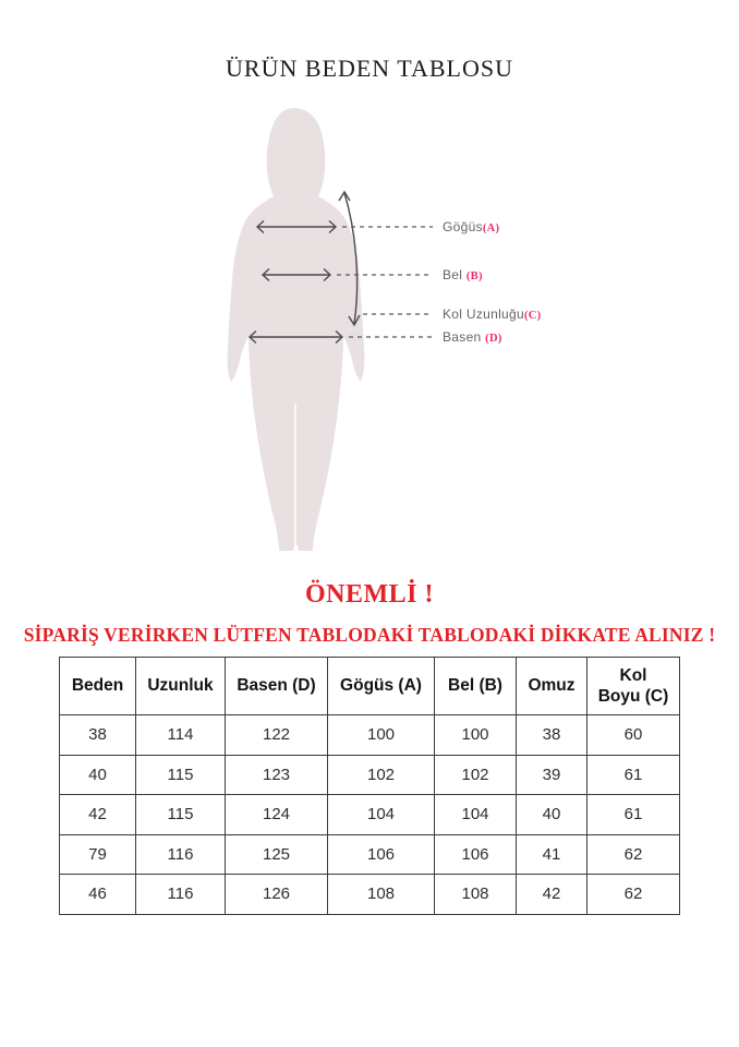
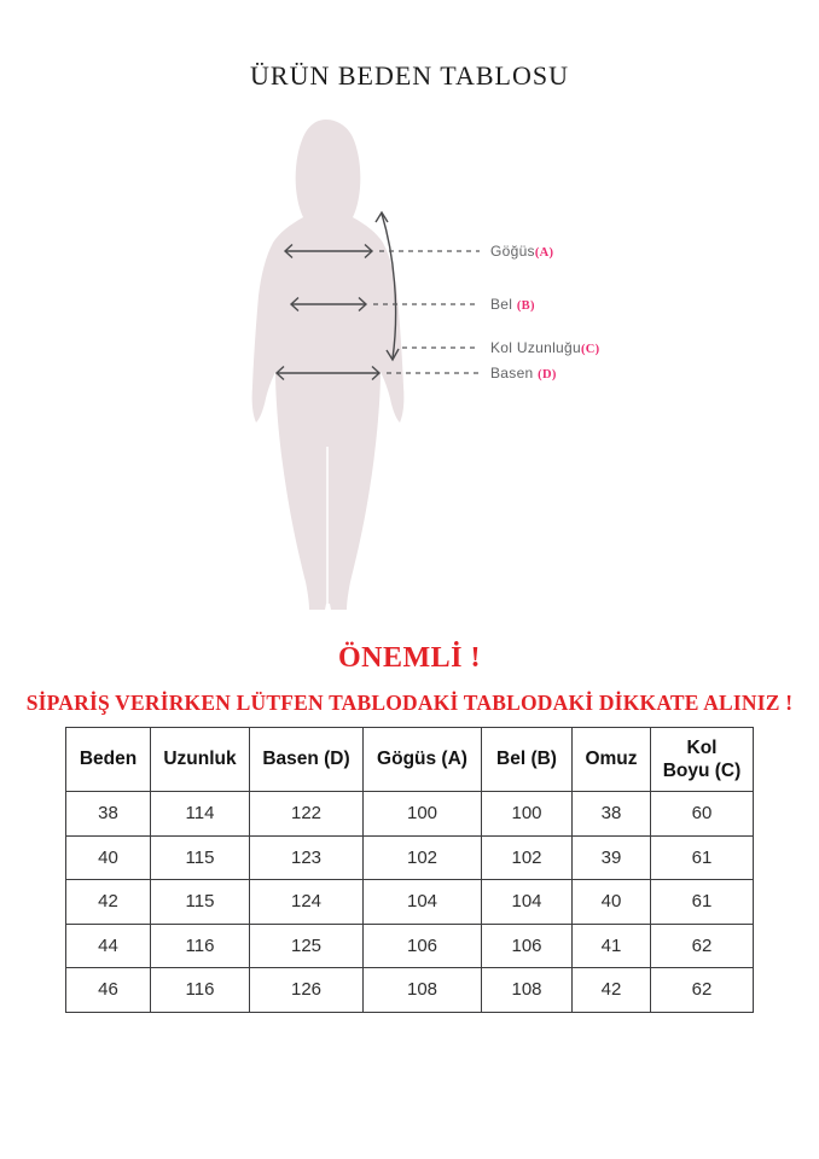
  ÜRÜN BEDEN TABLOSU
  Göğüs(A)
  Bel (B)
  Kol Uzunluğu(C)
  Basen (D)
  ÖNEMLİ !
  SİPARİŞ VERİRKEN LÜTFEN TABLODAKİ TABLODAKİ DİKKATE ALINIZ !
  Beden	Uzunluk	Basen (D)	Gögüs (A)	Bel (B)	Omuz	Kol Boyu (C)
  38	114	122	100	100	38	60
  40	115	123	102	102	39	61
  42	115	124	104	104	40	61
- 79	116	125	106	106	41	62
+ 44	116	125	106	106	41	62
  46	116	126	108	108	42	62
